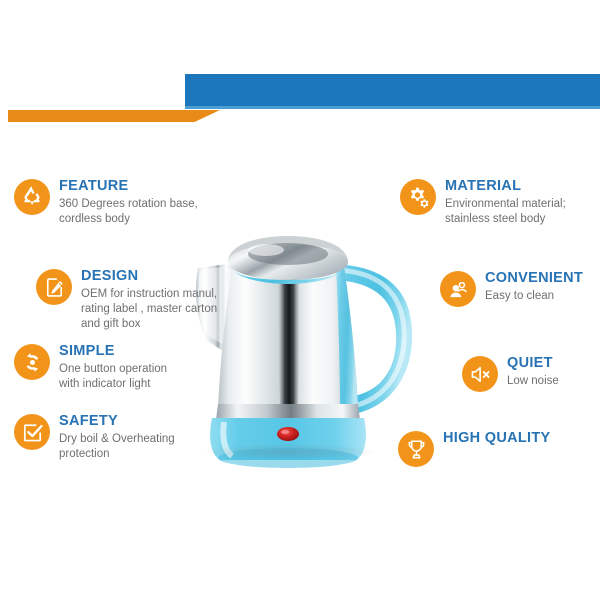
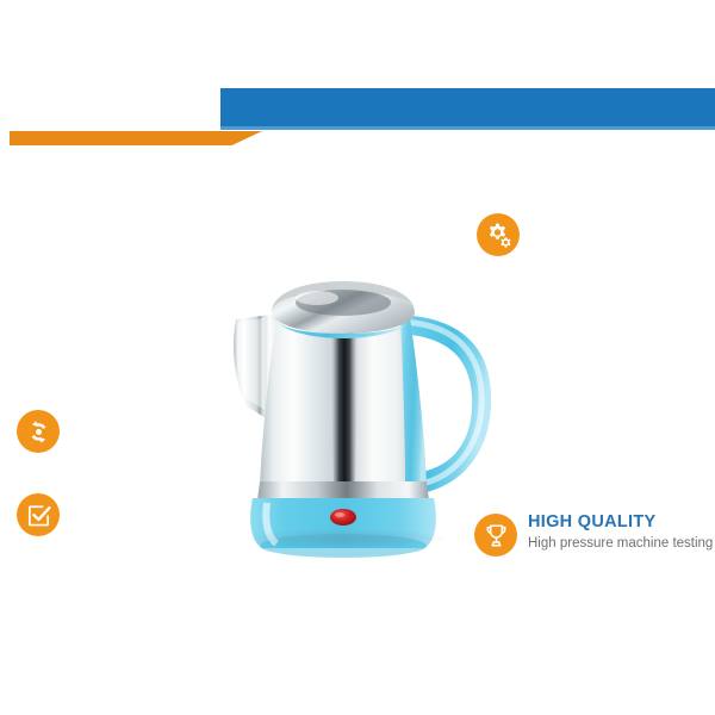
- FEATURE
- 360 Degrees rotation base,
- cordless body
- DESIGN
- OEM for instruction manul,
- rating label , master carton
- and gift box
- SIMPLE
- One button operation
- with indicator light
- SAFETY
- Dry boil & Overheating
- protection
- MATERIAL
- Environmental material;
- stainless steel body
- CONVENIENT
- Easy to clean
- QUIET
- Low noise
  HIGH QUALITY
+ High pressure machine testing
